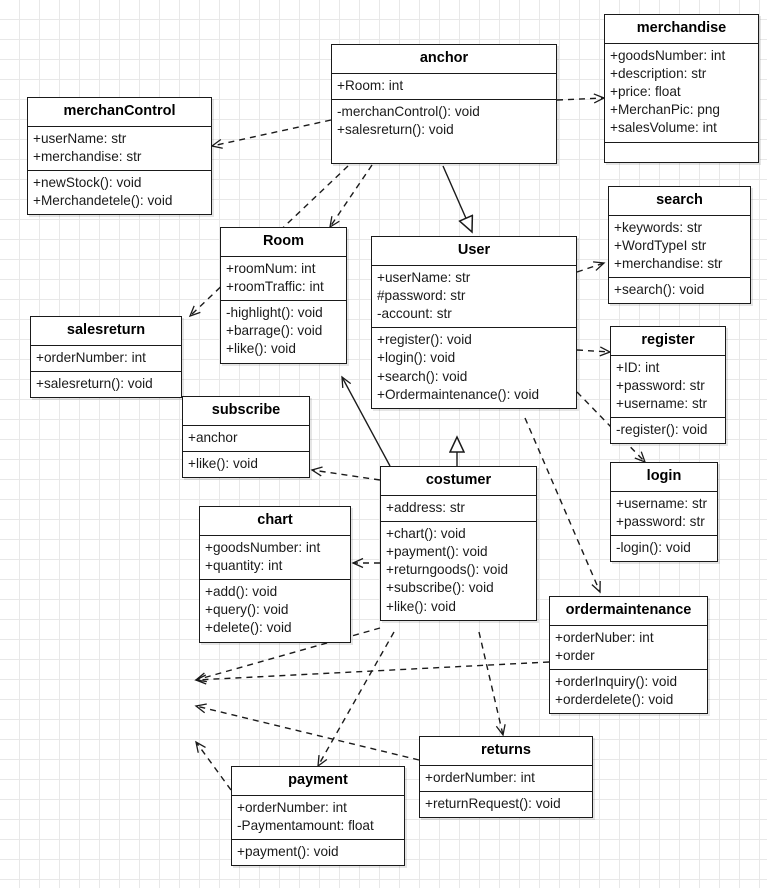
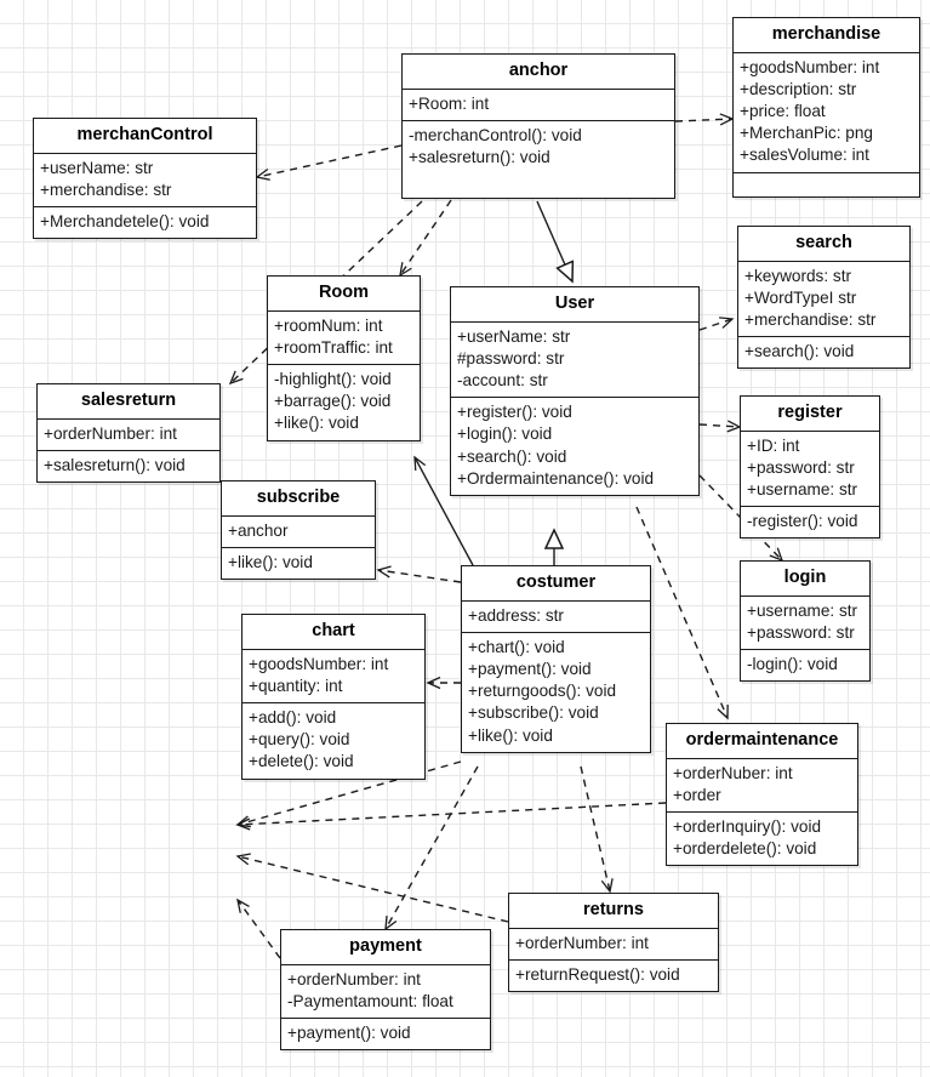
  merchandise
  +goodsNumber: int
  +description: str
  +price: float
  +MerchanPic: png
  +salesVolume: int
  anchor
  +Room: int
  -merchanControl(): void
  +salesreturn(): void
  merchanControl
  +userName: str
  +merchandise: str
- +newStock(): void
  +Merchandetele(): void
  search
  +keywords: str
  +WordTypeI str
  +merchandise: str
  +search(): void
  Room
  +roomNum: int
  +roomTraffic: int
  -highlight(): void
  +barrage(): void
  +like(): void
  User
  +userName: str
  #password: str
  -account: str
  +register(): void
  +login(): void
  +search(): void
  +Ordermaintenance(): void
  register
  +ID: int
  +password: str
  +username: str
  -register(): void
  salesreturn
  +orderNumber: int
  +salesreturn(): void
  subscribe
  +anchor
  +like(): void
  login
  +username: str
  +password: str
  -login(): void
  costumer
  +address: str
  +chart(): void
  +payment(): void
  +returngoods(): void
  +subscribe(): void
  +like(): void
  chart
  +goodsNumber: int
  +quantity: int
  +add(): void
  +query(): void
  +delete(): void
  ordermaintenance
  +orderNuber: int
  +order
  +orderInquiry(): void
  +orderdelete(): void
  returns
  +orderNumber: int
  +returnRequest(): void
  payment
  +orderNumber: int
  -Paymentamount: float
  +payment(): void
